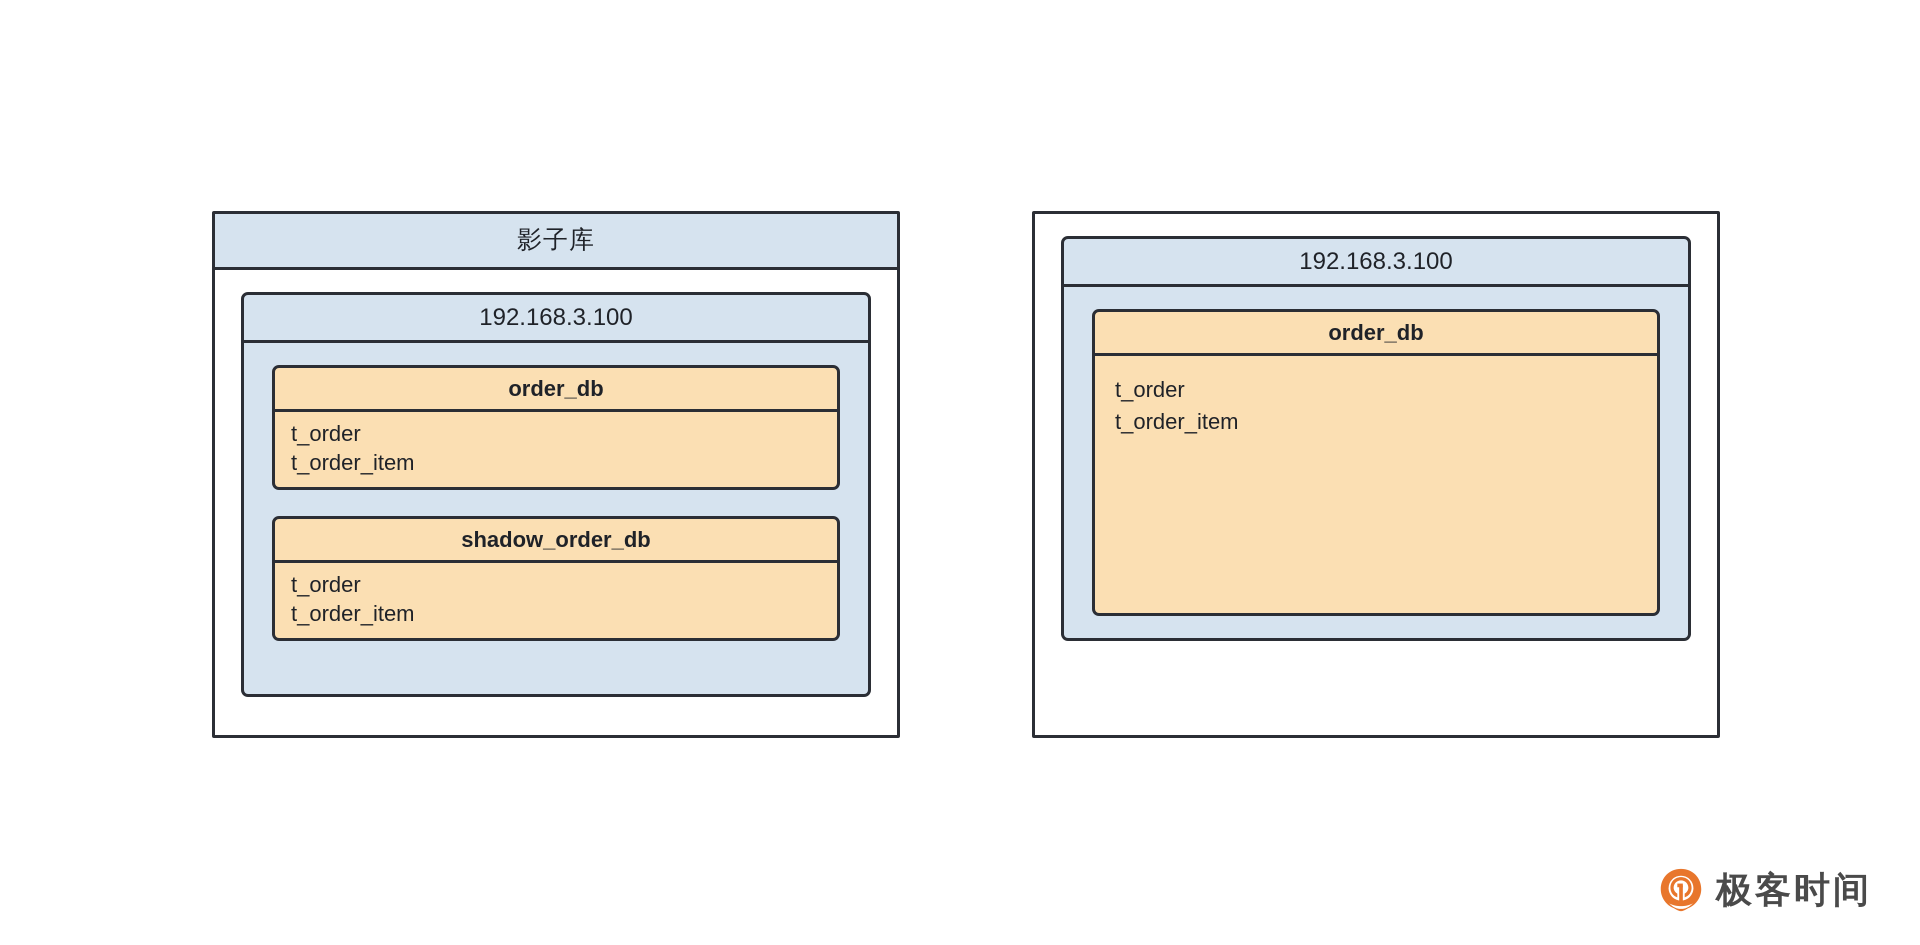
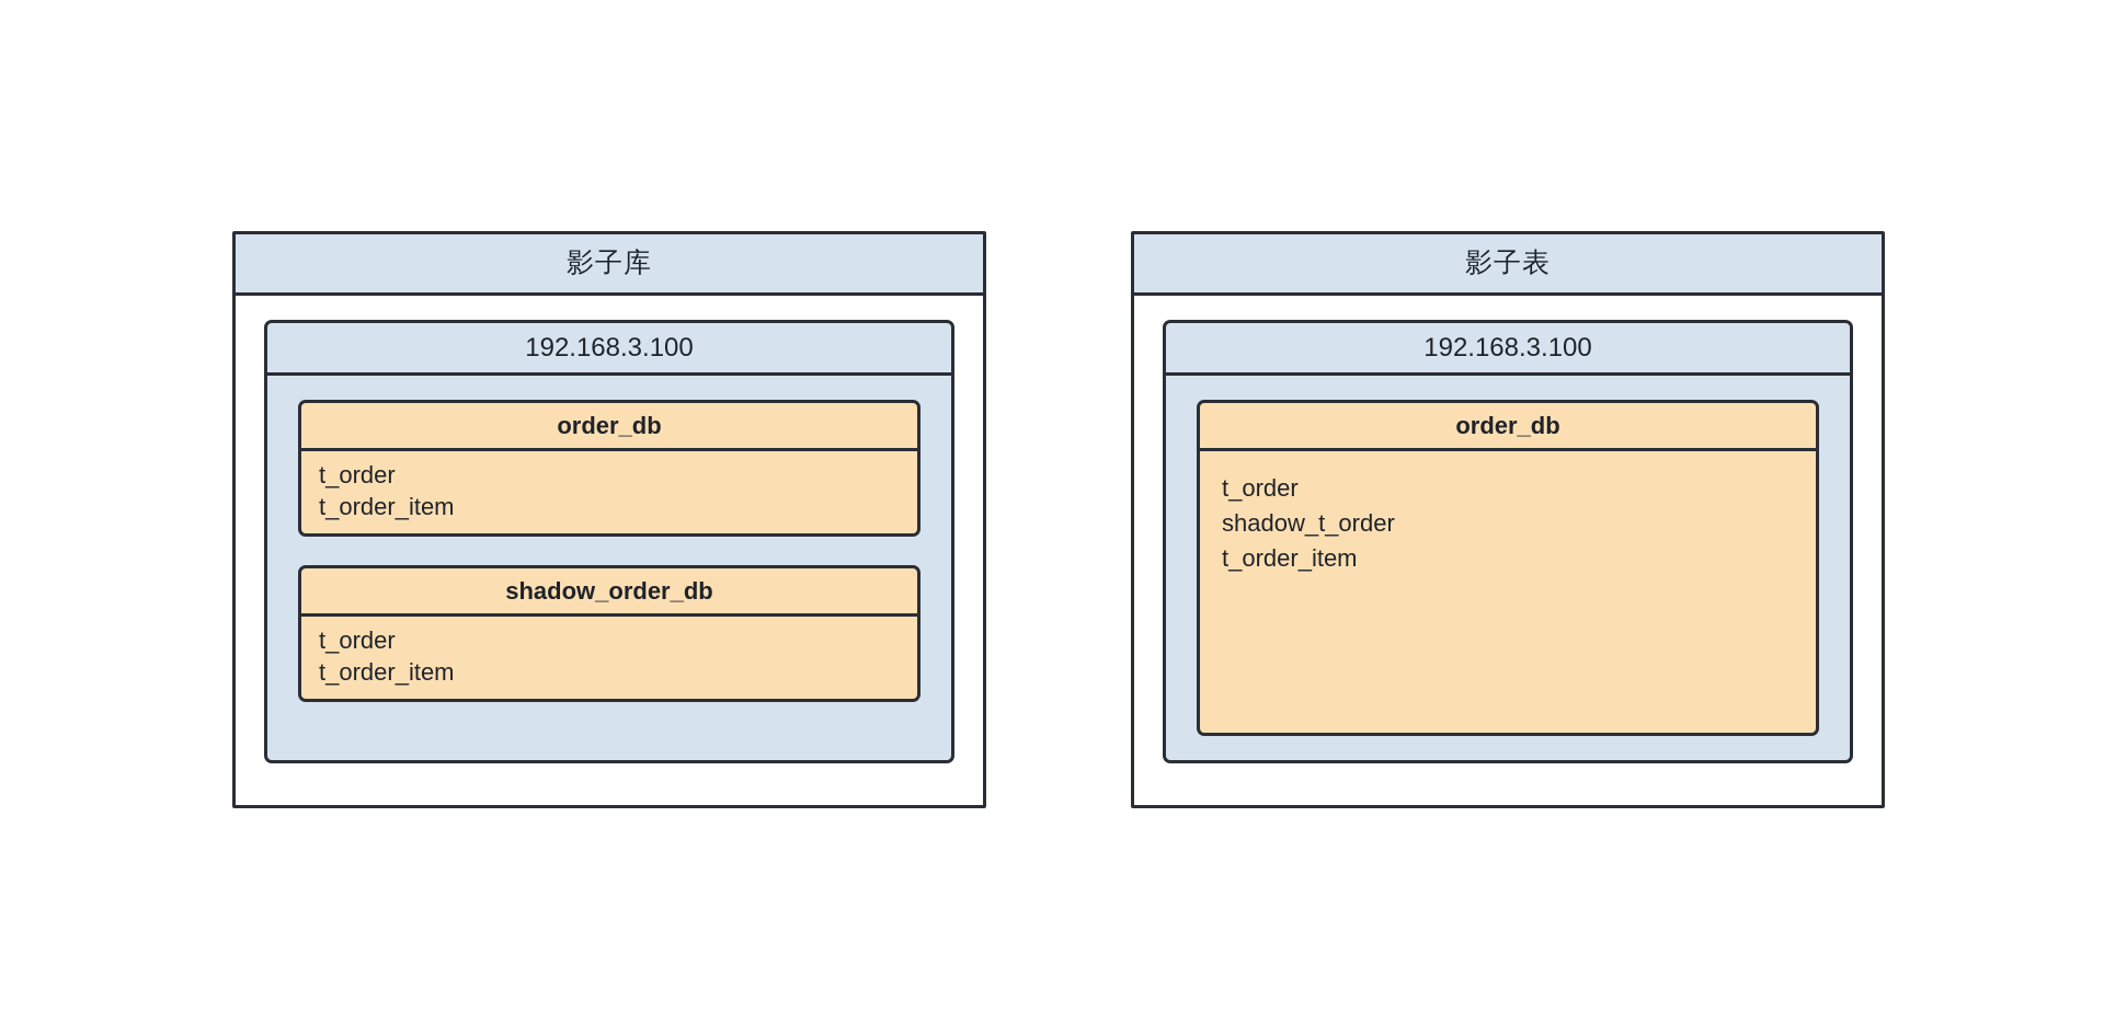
  影子库
  192.168.3.100
  order_db
  t_order
  t_order_item
  shadow_order_db
  t_order
  t_order_item
+ 影子表
  192.168.3.100
  order_db
  t_order
+ shadow_t_order
  t_order_item
- 极客时间
